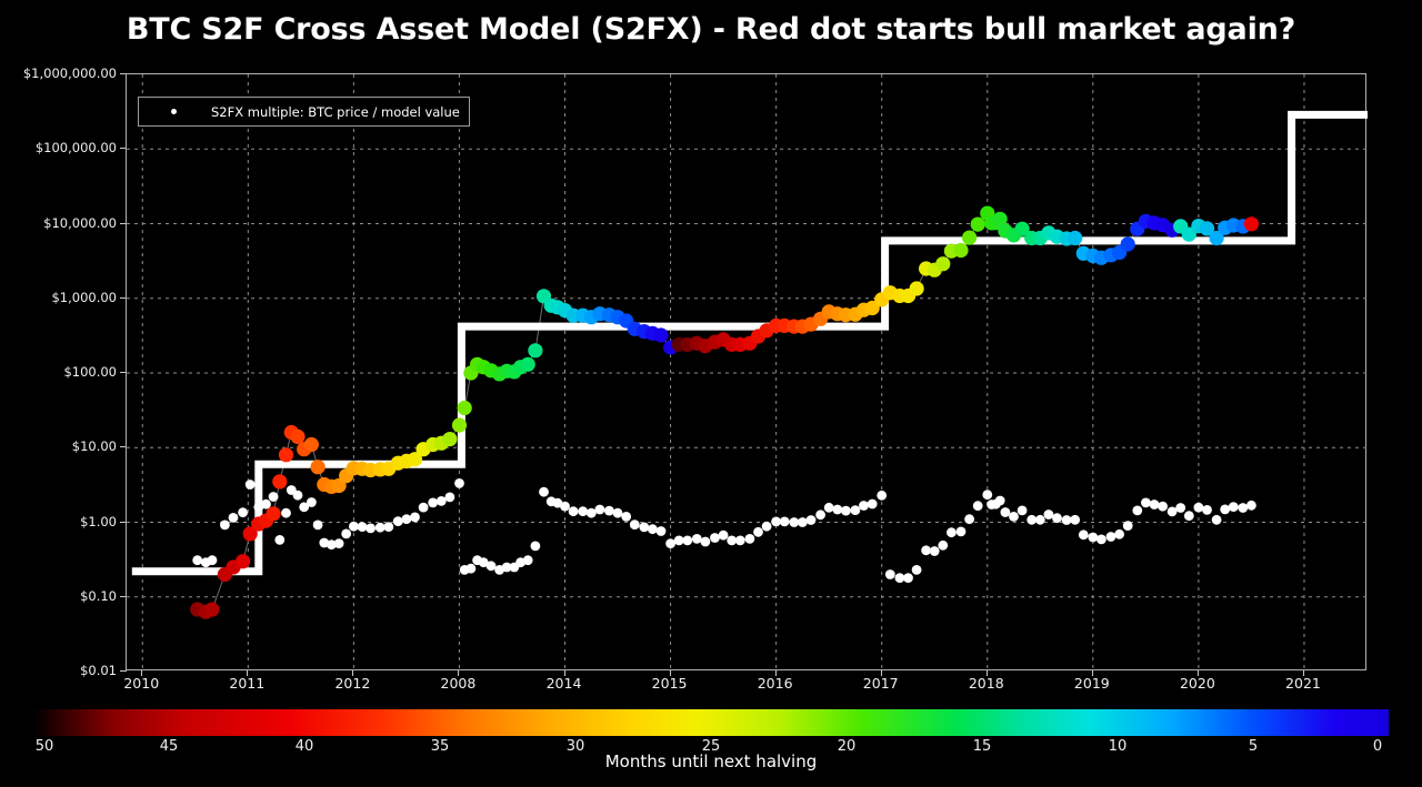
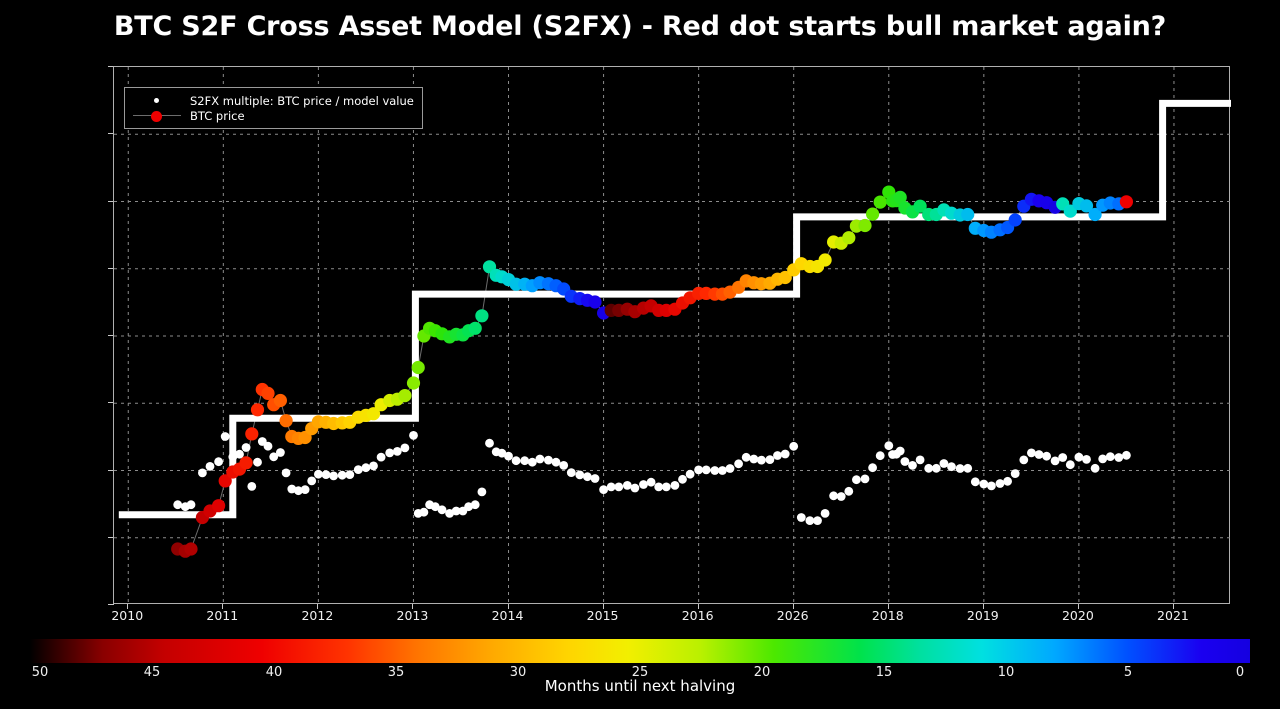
  BTC S2F Cross Asset Model (S2FX) - Red dot starts bull market again?
- $0.01
- $0.10
- $1.00
- $10.00
- $100.00
- $1,000.00
- $10,000.00
- $100,000.00
- $1,000,000.00
  2010
  2011
  2012
- 2008
+ 2013
  2014
  2015
  2016
- 2017
+ 2026
  2018
  2019
  2020
  2021
  S2FX multiple: BTC price / model value
+ BTC price
  50
  45
  40
  35
  30
  25
  20
  15
  10
  5
  0
  Months until next halving
